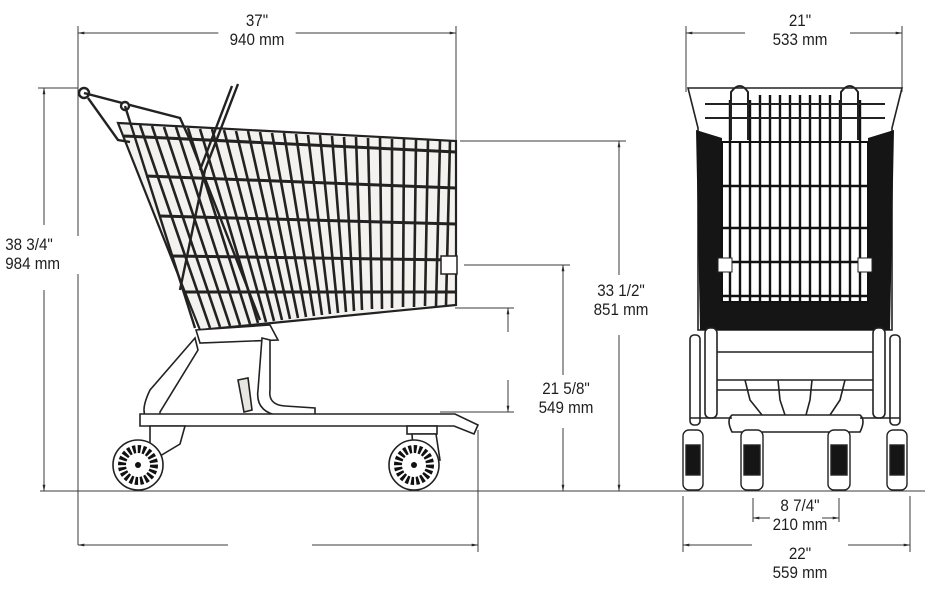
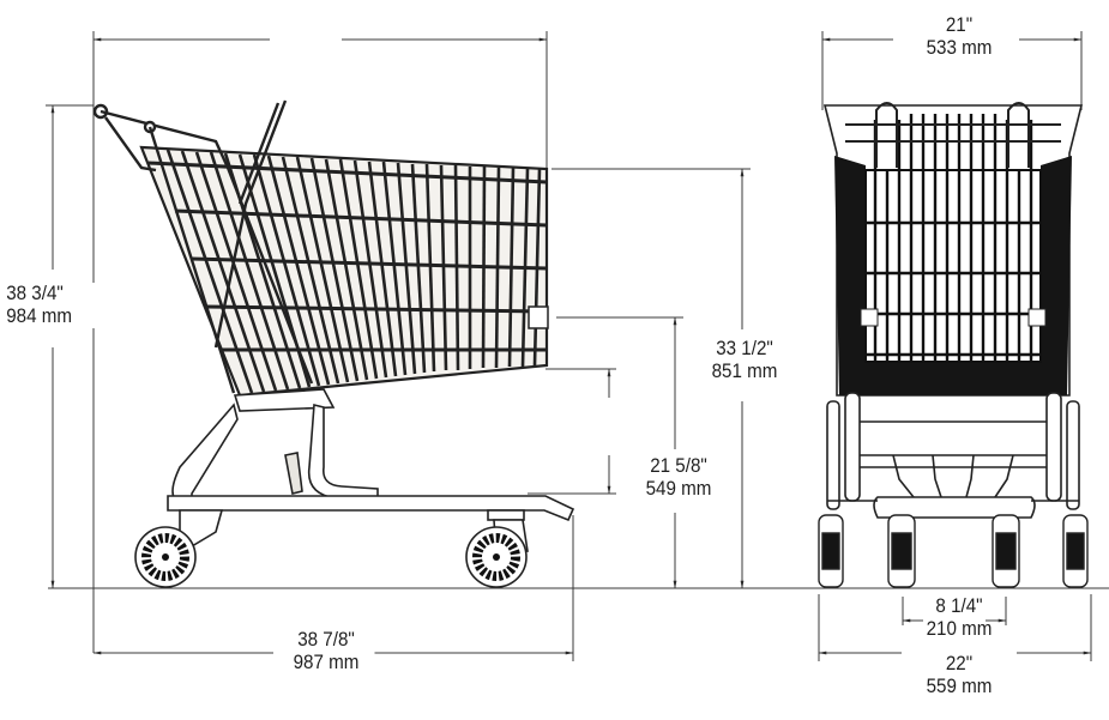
- 37"
- 940 mm
  38 3/4"
  984 mm
  33 1/2"
  851 mm
  21 5/8"
  549 mm
+ 38 7/8"
+ 987 mm
  21"
  533 mm
- 8 7/4"
+ 8 1/4"
  210 mm
  22"
  559 mm
